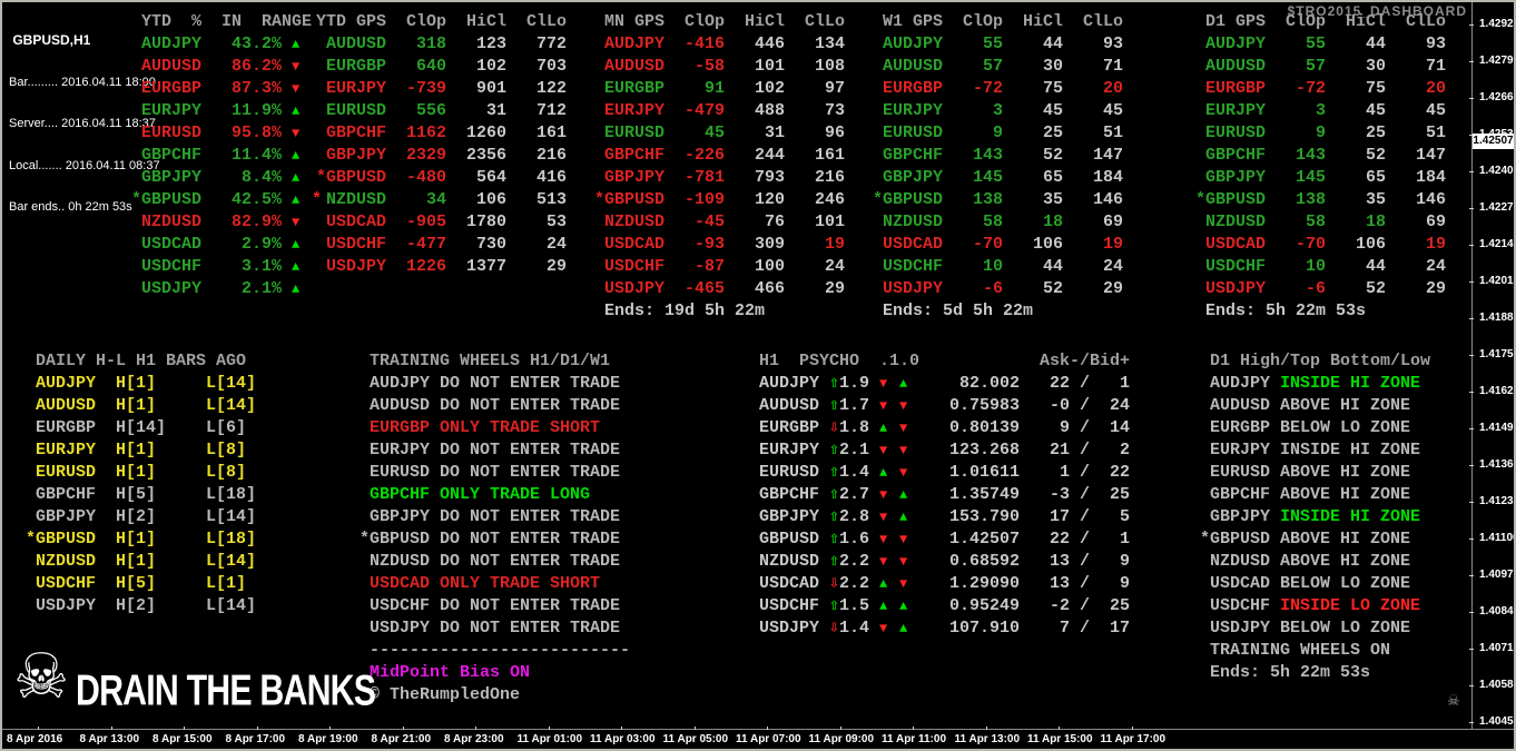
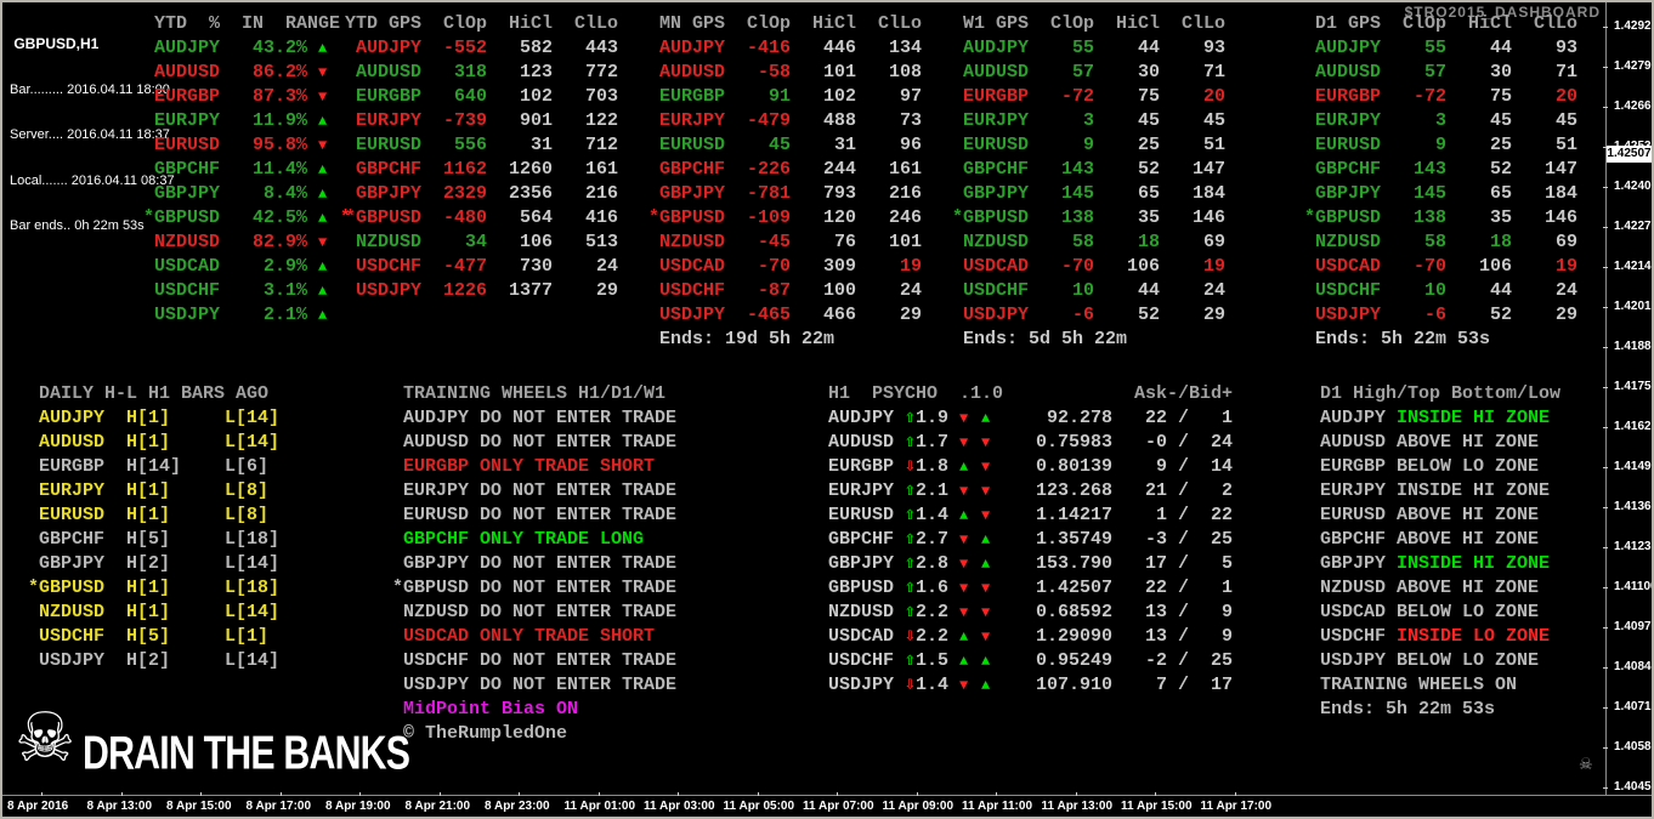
  GBPUSD,H1
  Bar......... 2016.04.11 18:00
  Server.... 2016.04.11 18:37
  Local....... 2016.04.11 08:37
  Bar ends.. 0h 22m 53s
  $TRO2015_DASHBOARD
  YTD % IN RANGE
  AUDJPY 43.2% ▲
  AUDUSD 86.2% ▼
  EURGBP 87.3% ▼
  EURJPY 11.9% ▲
  EURUSD 95.8% ▼
  GBPCHF 11.4% ▲
  GBPJPY 8.4% ▲
  *GBPUSD 42.5% ▲ *
  NZDUSD 82.9% ▼
  USDCAD 2.9% ▲
  USDCHF 3.1% ▲
  USDJPY 2.1% ▲
  YTD GPS ClOp HiCl ClLo
+ AUDJPY -552 582 443
  AUDUSD 318 123 772
  EURGBP 640 102 703
  EURJPY -739 901 122
  EURUSD 556 31 712
  GBPCHF 1162 1260 161
  GBPJPY 2329 2356 216
  *GBPUSD -480 564 416
  NZDUSD 34 106 513
- USDCAD -905 1780 53
  USDCHF -477 730 24
  USDJPY 1226 1377 29
  MN GPS ClOp HiCl ClLo
  AUDJPY -416 446 134
  AUDUSD -58 101 108
  EURGBP 91 102 97
  EURJPY -479 488 73
  EURUSD 45 31 96
  GBPCHF -226 244 161
  GBPJPY -781 793 216
  *GBPUSD -109 120 246
  NZDUSD -45 76 101
- USDCAD -93 309 19
+ USDCAD -70 309 19
  USDCHF -87 100 24
  USDJPY -465 466 29
  Ends: 19d 5h 22m
  W1 GPS ClOp HiCl ClLo
  AUDJPY 55 44 93
  AUDUSD 57 30 71
  EURGBP -72 75 20
  EURJPY 3 45 45
  EURUSD 9 25 51
  GBPCHF 143 52 147
  GBPJPY 145 65 184
  *GBPUSD 138 35 146
  NZDUSD 58 18 69
  USDCAD -70 106 19
  USDCHF 10 44 24
  USDJPY -6 52 29
  Ends: 5d 5h 22m
  D1 GPS ClOp HiCl ClLo
  AUDJPY 55 44 93
  AUDUSD 57 30 71
  EURGBP -72 75 20
  EURJPY 3 45 45
  EURUSD 9 25 51
  GBPCHF 143 52 147
  GBPJPY 145 65 184
  *GBPUSD 138 35 146
  NZDUSD 58 18 69
  USDCAD -70 106 19
  USDCHF 10 44 24
  USDJPY -6 52 29
  Ends: 5h 22m 53s
  DAILY H-L H1 BARS AGO
  AUDJPY H[1] L[14]
  AUDUSD H[1] L[14]
  EURGBP H[14] L[6]
  EURJPY H[1] L[8]
  EURUSD H[1] L[8]
  GBPCHF H[5] L[18]
  GBPJPY H[2] L[14]
  *GBPUSD H[1] L[18]
  NZDUSD H[1] L[14]
  USDCHF H[5] L[1]
  USDJPY H[2] L[14]
  TRAINING WHEELS H1/D1/W1
  AUDJPY DO NOT ENTER TRADE
  AUDUSD DO NOT ENTER TRADE
  EURGBP ONLY TRADE SHORT
  EURJPY DO NOT ENTER TRADE
  EURUSD DO NOT ENTER TRADE
  GBPCHF ONLY TRADE LONG
  GBPJPY DO NOT ENTER TRADE
  *GBPUSD DO NOT ENTER TRADE
  NZDUSD DO NOT ENTER TRADE
  USDCAD ONLY TRADE SHORT
  USDCHF DO NOT ENTER TRADE
  USDJPY DO NOT ENTER TRADE
- --------------------------
  MidPoint Bias ON
  © TheRumpledOne
  H1 PSYCHO .1.0 Ask-/Bid+
- AUDJPY ⇧1.9 ▼ ▲ 82.002 22 / 1
+ AUDJPY ⇧1.9 ▼ ▲ 92.278 22 / 1
  AUDUSD ⇧1.7 ▼ ▼ 0.75983 -0 / 24
  EURGBP ⇩1.8 ▲ ▼ 0.80139 9 / 14
  EURJPY ⇧2.1 ▼ ▼ 123.268 21 / 2
- EURUSD ⇧1.4 ▲ ▼ 1.01611 1 / 22
+ EURUSD ⇧1.4 ▲ ▼ 1.14217 1 / 22
  GBPCHF ⇧2.7 ▼ ▲ 1.35749 -3 / 25
  GBPJPY ⇧2.8 ▼ ▲ 153.790 17 / 5
  GBPUSD ⇧1.6 ▼ ▼ 1.42507 22 / 1
  NZDUSD ⇧2.2 ▼ ▼ 0.68592 13 / 9
  USDCAD ⇩2.2 ▲ ▼ 1.29090 13 / 9
  USDCHF ⇧1.5 ▲ ▲ 0.95249 -2 / 25
  USDJPY ⇩1.4 ▼ ▲ 107.910 7 / 17
  D1 High/Top Bottom/Low
  AUDJPY INSIDE HI ZONE
  AUDUSD ABOVE HI ZONE
  EURGBP BELOW LO ZONE
  EURJPY INSIDE HI ZONE
  EURUSD ABOVE HI ZONE
  GBPCHF ABOVE HI ZONE
  GBPJPY INSIDE HI ZONE
- *GBPUSD ABOVE HI ZONE
  NZDUSD ABOVE HI ZONE
  USDCAD BELOW LO ZONE
  USDCHF INSIDE LO ZONE
  USDJPY BELOW LO ZONE
  TRAINING WHEELS ON
  Ends: 5h 22m 53s
  ☠
  DRAIN THE BANKS
  ☠
  1.4292
  1.4279
  1.4266
  1.4240
  1.4227
  1.4214
  1.4201
  1.4188
  1.4175
  1.4162
  1.4149
  1.4136
  1.4123
  1.4110
  1.4097
  1.4084
  1.4071
  1.4058
  1.4045
  1.42507
  8 Apr 2016
  8 Apr 13:00
  8 Apr 15:00
  8 Apr 17:00
  8 Apr 19:00
  8 Apr 21:00
  8 Apr 23:00
  11 Apr 01:00
  11 Apr 03:00
  11 Apr 05:00
  11 Apr 07:00
  11 Apr 09:00
  11 Apr 11:00
  11 Apr 13:00
  11 Apr 15:00
  11 Apr 17:00
